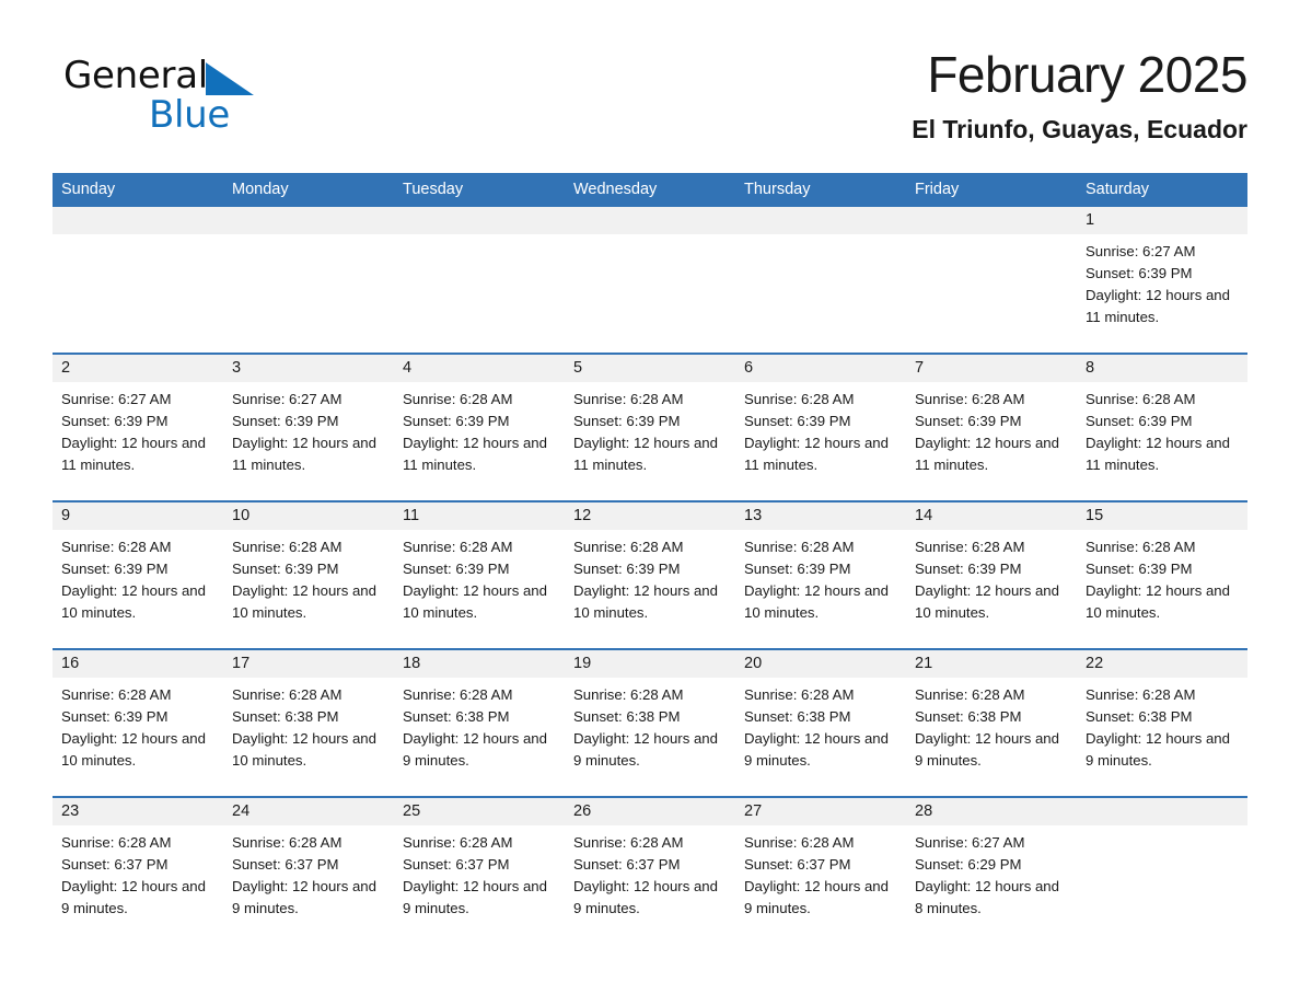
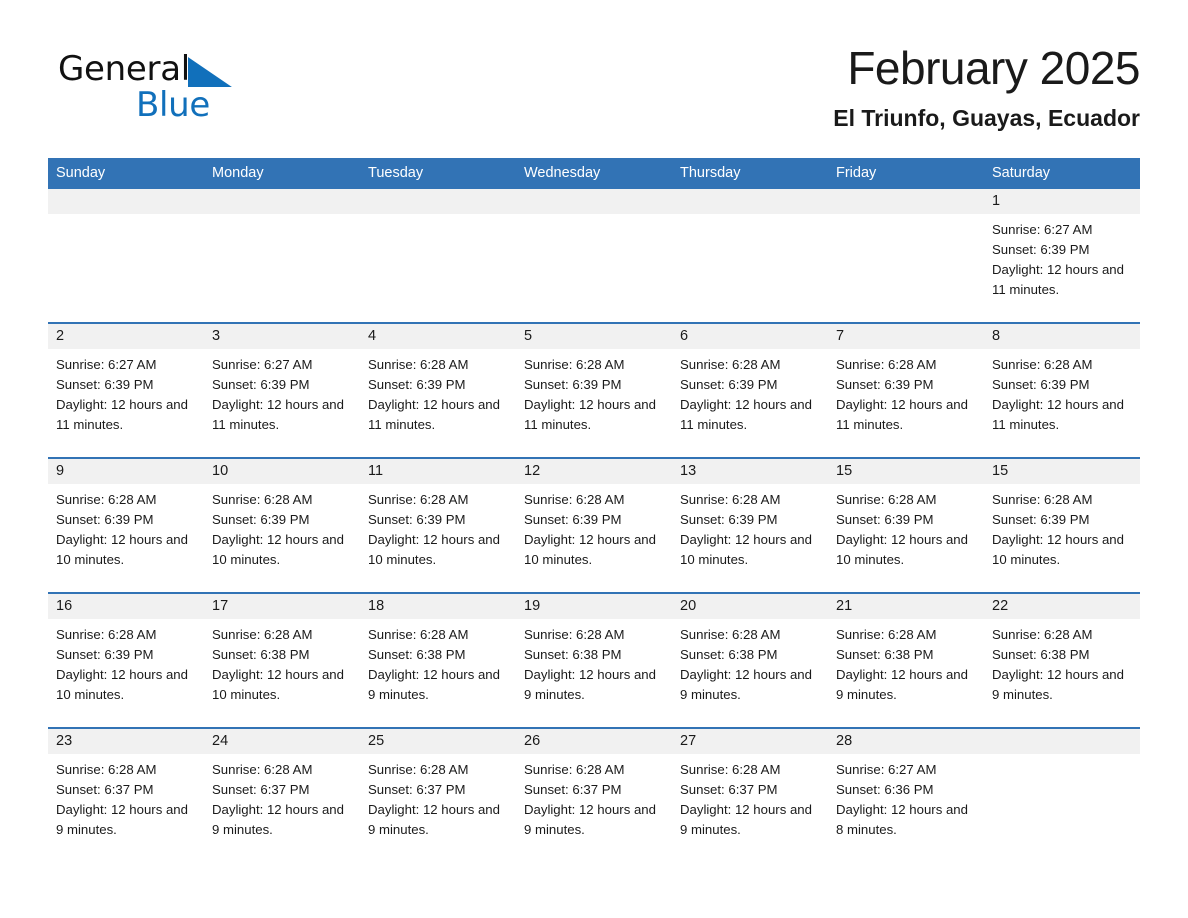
  General
  Blue
  February 2025
  El Triunfo, Guayas, Ecuador
  Sunday	Monday	Tuesday	Wednesday	Thursday	Friday	Saturday
  						1Sunrise: 6:27 AMSunset: 6:39 PMDaylight: 12 hours and 11 minutes.
  2Sunrise: 6:27 AMSunset: 6:39 PMDaylight: 12 hours and 11 minutes.	3Sunrise: 6:27 AMSunset: 6:39 PMDaylight: 12 hours and 11 minutes.	4Sunrise: 6:28 AMSunset: 6:39 PMDaylight: 12 hours and 11 minutes.	5Sunrise: 6:28 AMSunset: 6:39 PMDaylight: 12 hours and 11 minutes.	6Sunrise: 6:28 AMSunset: 6:39 PMDaylight: 12 hours and 11 minutes.	7Sunrise: 6:28 AMSunset: 6:39 PMDaylight: 12 hours and 11 minutes.	8Sunrise: 6:28 AMSunset: 6:39 PMDaylight: 12 hours and 11 minutes.
- 9Sunrise: 6:28 AMSunset: 6:39 PMDaylight: 12 hours and 10 minutes.	10Sunrise: 6:28 AMSunset: 6:39 PMDaylight: 12 hours and 10 minutes.	11Sunrise: 6:28 AMSunset: 6:39 PMDaylight: 12 hours and 10 minutes.	12Sunrise: 6:28 AMSunset: 6:39 PMDaylight: 12 hours and 10 minutes.	13Sunrise: 6:28 AMSunset: 6:39 PMDaylight: 12 hours and 10 minutes.	14Sunrise: 6:28 AMSunset: 6:39 PMDaylight: 12 hours and 10 minutes.	15Sunrise: 6:28 AMSunset: 6:39 PMDaylight: 12 hours and 10 minutes.
+ 9Sunrise: 6:28 AMSunset: 6:39 PMDaylight: 12 hours and 10 minutes.	10Sunrise: 6:28 AMSunset: 6:39 PMDaylight: 12 hours and 10 minutes.	11Sunrise: 6:28 AMSunset: 6:39 PMDaylight: 12 hours and 10 minutes.	12Sunrise: 6:28 AMSunset: 6:39 PMDaylight: 12 hours and 10 minutes.	13Sunrise: 6:28 AMSunset: 6:39 PMDaylight: 12 hours and 10 minutes.	15Sunrise: 6:28 AMSunset: 6:39 PMDaylight: 12 hours and 10 minutes.	15Sunrise: 6:28 AMSunset: 6:39 PMDaylight: 12 hours and 10 minutes.
  16Sunrise: 6:28 AMSunset: 6:39 PMDaylight: 12 hours and 10 minutes.	17Sunrise: 6:28 AMSunset: 6:38 PMDaylight: 12 hours and 10 minutes.	18Sunrise: 6:28 AMSunset: 6:38 PMDaylight: 12 hours and 9 minutes.	19Sunrise: 6:28 AMSunset: 6:38 PMDaylight: 12 hours and 9 minutes.	20Sunrise: 6:28 AMSunset: 6:38 PMDaylight: 12 hours and 9 minutes.	21Sunrise: 6:28 AMSunset: 6:38 PMDaylight: 12 hours and 9 minutes.	22Sunrise: 6:28 AMSunset: 6:38 PMDaylight: 12 hours and 9 minutes.
- 23Sunrise: 6:28 AMSunset: 6:37 PMDaylight: 12 hours and 9 minutes.	24Sunrise: 6:28 AMSunset: 6:37 PMDaylight: 12 hours and 9 minutes.	25Sunrise: 6:28 AMSunset: 6:37 PMDaylight: 12 hours and 9 minutes.	26Sunrise: 6:28 AMSunset: 6:37 PMDaylight: 12 hours and 9 minutes.	27Sunrise: 6:28 AMSunset: 6:37 PMDaylight: 12 hours and 9 minutes.	28Sunrise: 6:27 AMSunset: 6:29 PMDaylight: 12 hours and 8 minutes.
+ 23Sunrise: 6:28 AMSunset: 6:37 PMDaylight: 12 hours and 9 minutes.	24Sunrise: 6:28 AMSunset: 6:37 PMDaylight: 12 hours and 9 minutes.	25Sunrise: 6:28 AMSunset: 6:37 PMDaylight: 12 hours and 9 minutes.	26Sunrise: 6:28 AMSunset: 6:37 PMDaylight: 12 hours and 9 minutes.	27Sunrise: 6:28 AMSunset: 6:37 PMDaylight: 12 hours and 9 minutes.	28Sunrise: 6:27 AMSunset: 6:36 PMDaylight: 12 hours and 8 minutes.
